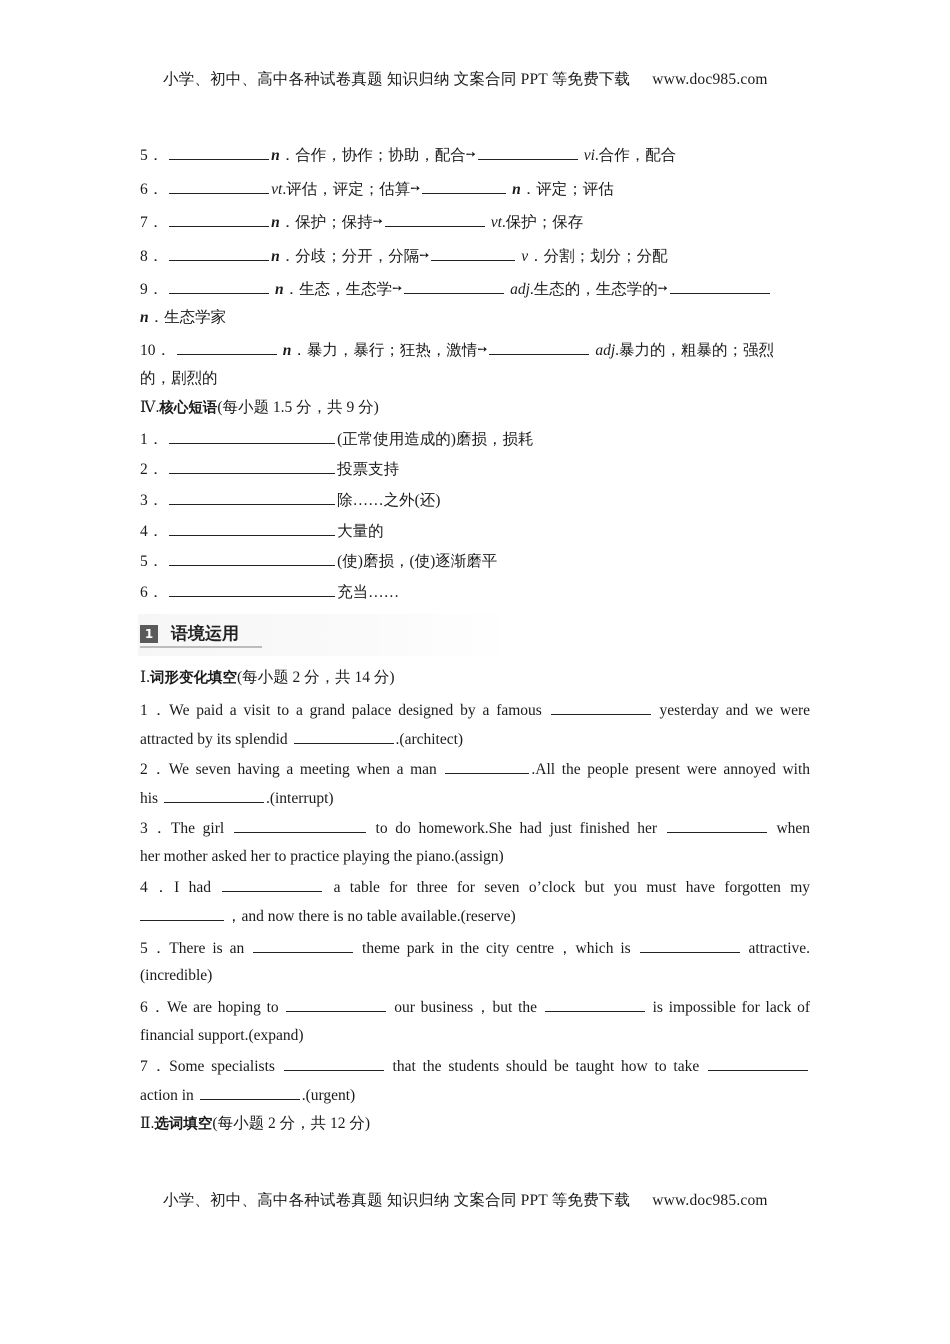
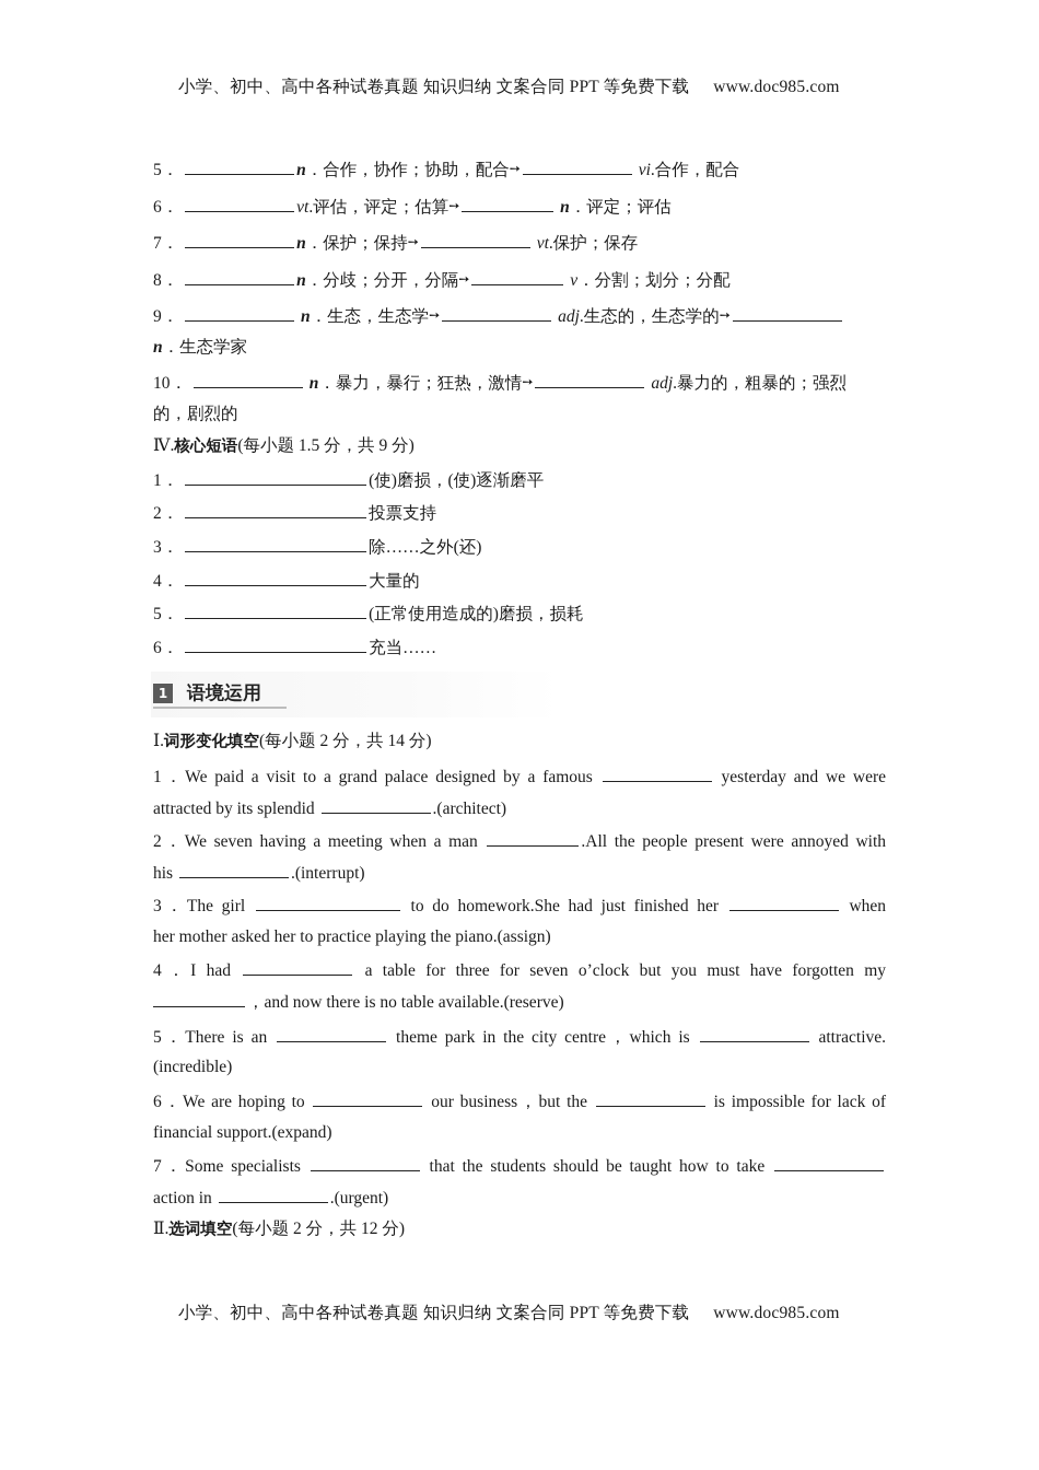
  小学、初中、高中各种试卷真题 知识归纳 文案合同 PPT 等免费下载 www.doc985.com
  5． n．合作，协作；协助，配合➙ vi.合作，配合
  6． vt.评估，评定；估算➙ n．评定；评估
  7． n．保护；保持➙ vt.保护；保存
  8． n．分歧；分开，分隔➙ v．分割；划分；分配
  9． n．生态，生态学➙ adj.生态的，生态学的➙
  n．生态学家
  10． n．暴力，暴行；狂热，激情➙ adj.暴力的，粗暴的；强烈
  的，剧烈的
  Ⅳ.核心短语(每小题 1.5 分，共 9 分)
- 1． (正常使用造成的)磨损，损耗
+ 1． (使)磨损，(使)逐渐磨平
  2． 投票支持
  3． 除……之外(还)
  4． 大量的
- 5． (使)磨损，(使)逐渐磨平
+ 5． (正常使用造成的)磨损，损耗
  6． 充当……
  1
  语境运用
  Ⅰ.词形变化填空(每小题 2 分，共 14 分)
  1．We paid a visit to a grand palace designed by a famous yesterday and we were
  attracted by its splendid .(architect)
  2．We seven having a meeting when a man .All the people present were annoyed with
  his .(interrupt)
  3．The girl to do homework.She had just finished her when
  her mother asked her to practice playing the piano.(assign)
  4．I had a table for three for seven o’clock but you must have forgotten my
  ，and now there is no table available.(reserve)
  5．There is an theme park in the city centre，which is attractive.
  (incredible)
  6．We are hoping to our business，but the is impossible for lack of
  financial support.(expand)
  7．Some specialists that the students should be taught how to take
  action in .(urgent)
  Ⅱ.选词填空(每小题 2 分，共 12 分)
  小学、初中、高中各种试卷真题 知识归纳 文案合同 PPT 等免费下载 www.doc985.com
